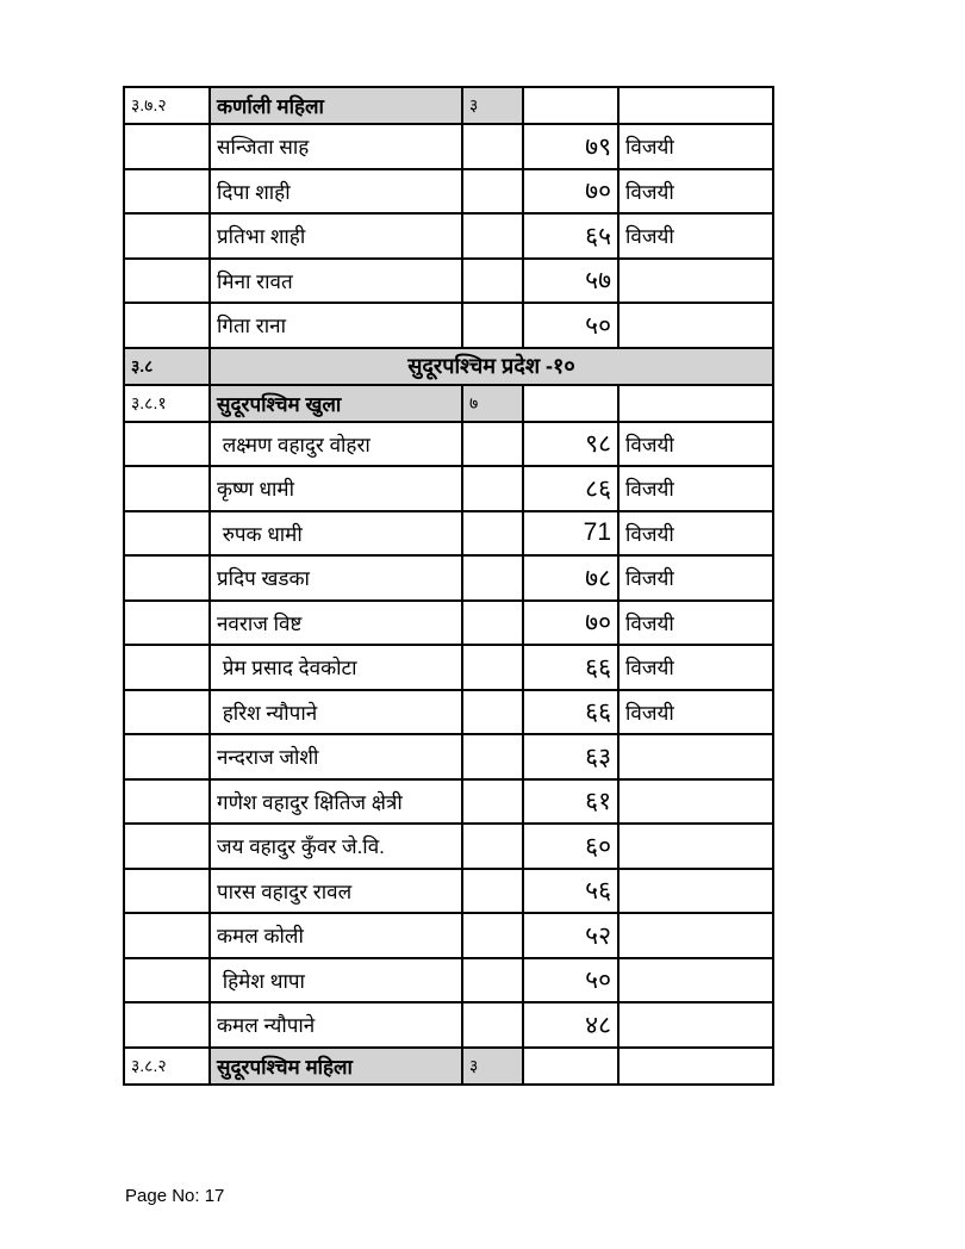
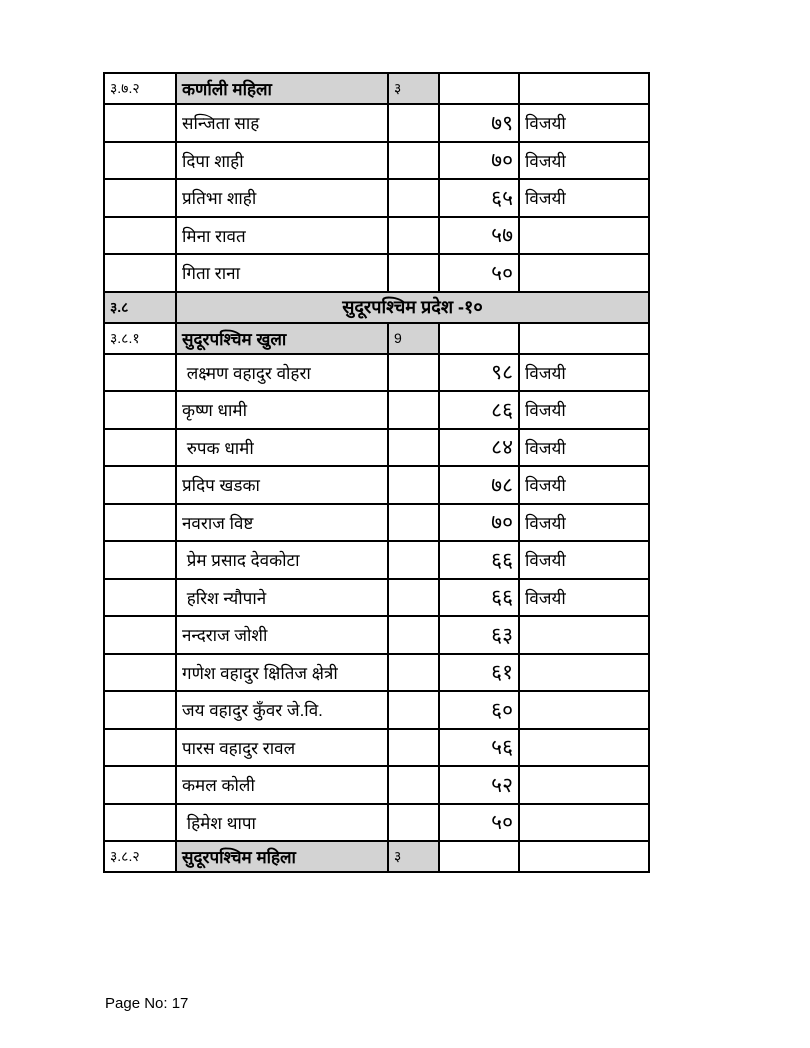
  ३.७.२	कर्णाली महिला	३
  	सन्जिता साह		७९	विजयी
  	दिपा शाही		७०	विजयी
  	प्रतिभा शाही		६५	विजयी
  	मिना रावत		५७
  	गिता राना		५०
  ३.८	सुदूरपश्चिम प्रदेश -१०
- ३.८.१	सुदूरपश्चिम खुला	७
+ ३.८.१	सुदूरपश्चिम खुला	9
  	लक्ष्मण वहादुर वोहरा		९८	विजयी
  	कृष्ण धामी		८६	विजयी
- 	रुपक धामी		71	विजयी
+ 	रुपक धामी		८४	विजयी
  	प्रदिप खडका		७८	विजयी
  	नवराज विष्ट		७०	विजयी
  	प्रेम प्रसाद देवकोटा		६६	विजयी
  	हरिश न्यौपाने		६६	विजयी
  	नन्दराज जोशी		६३
  	गणेश वहादुर क्षितिज क्षेत्री		६१
  	जय वहादुर कुँवर जे.वि.		६०
  	पारस वहादुर रावल		५६
  	कमल कोली		५२
  	हिमेश थापा		५०
- 	कमल न्यौपाने		४८
  ३.८.२	सुदूरपश्चिम महिला	३
  Page No: 17
